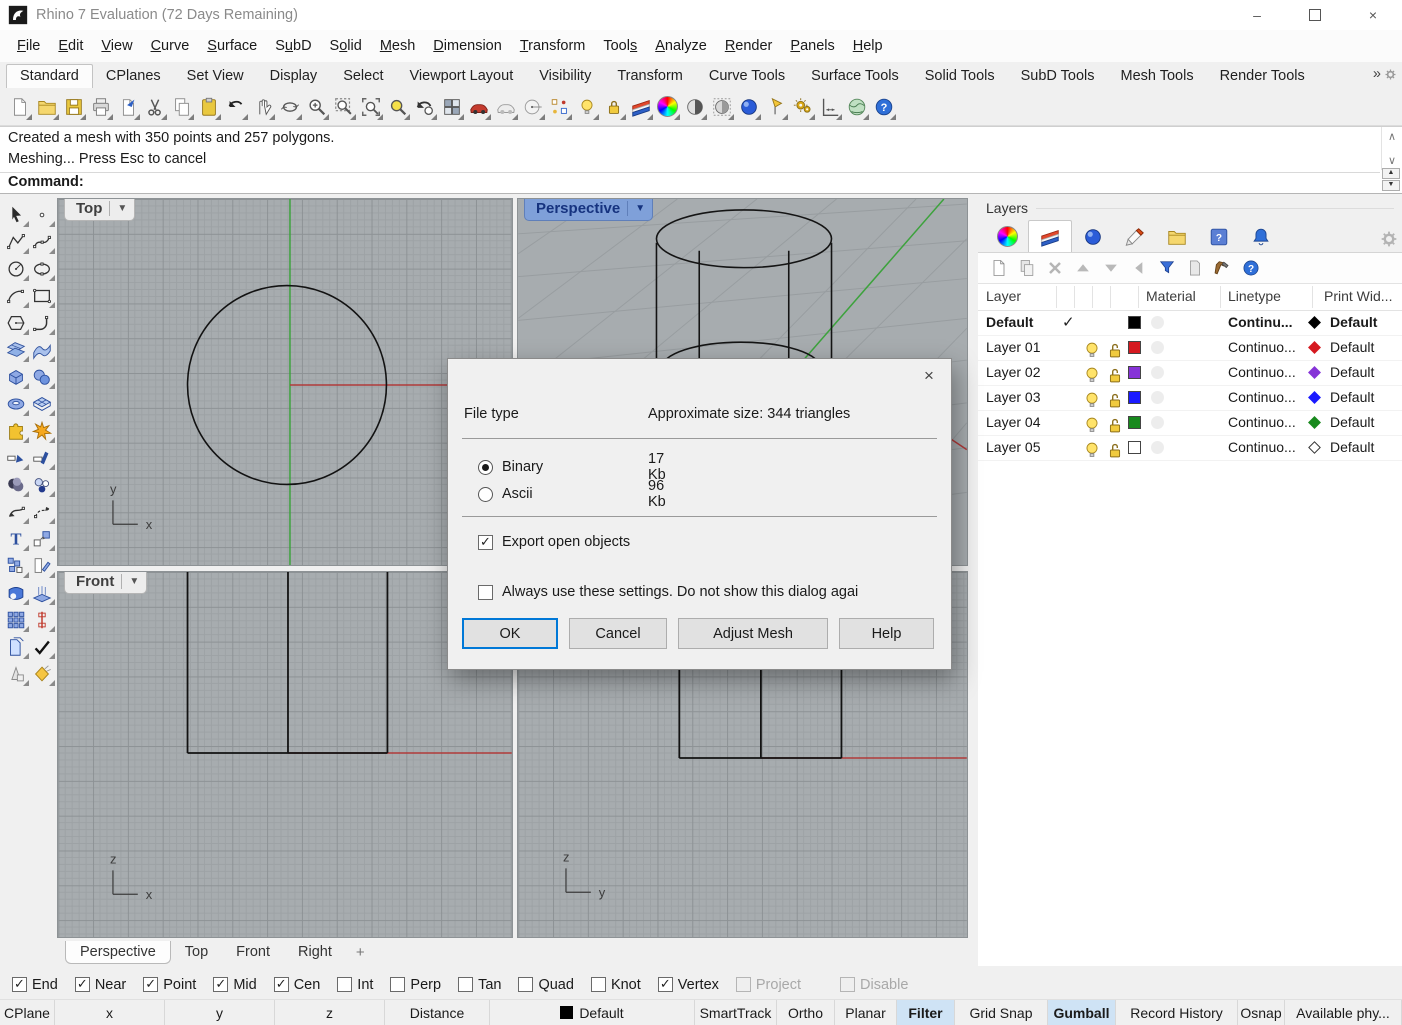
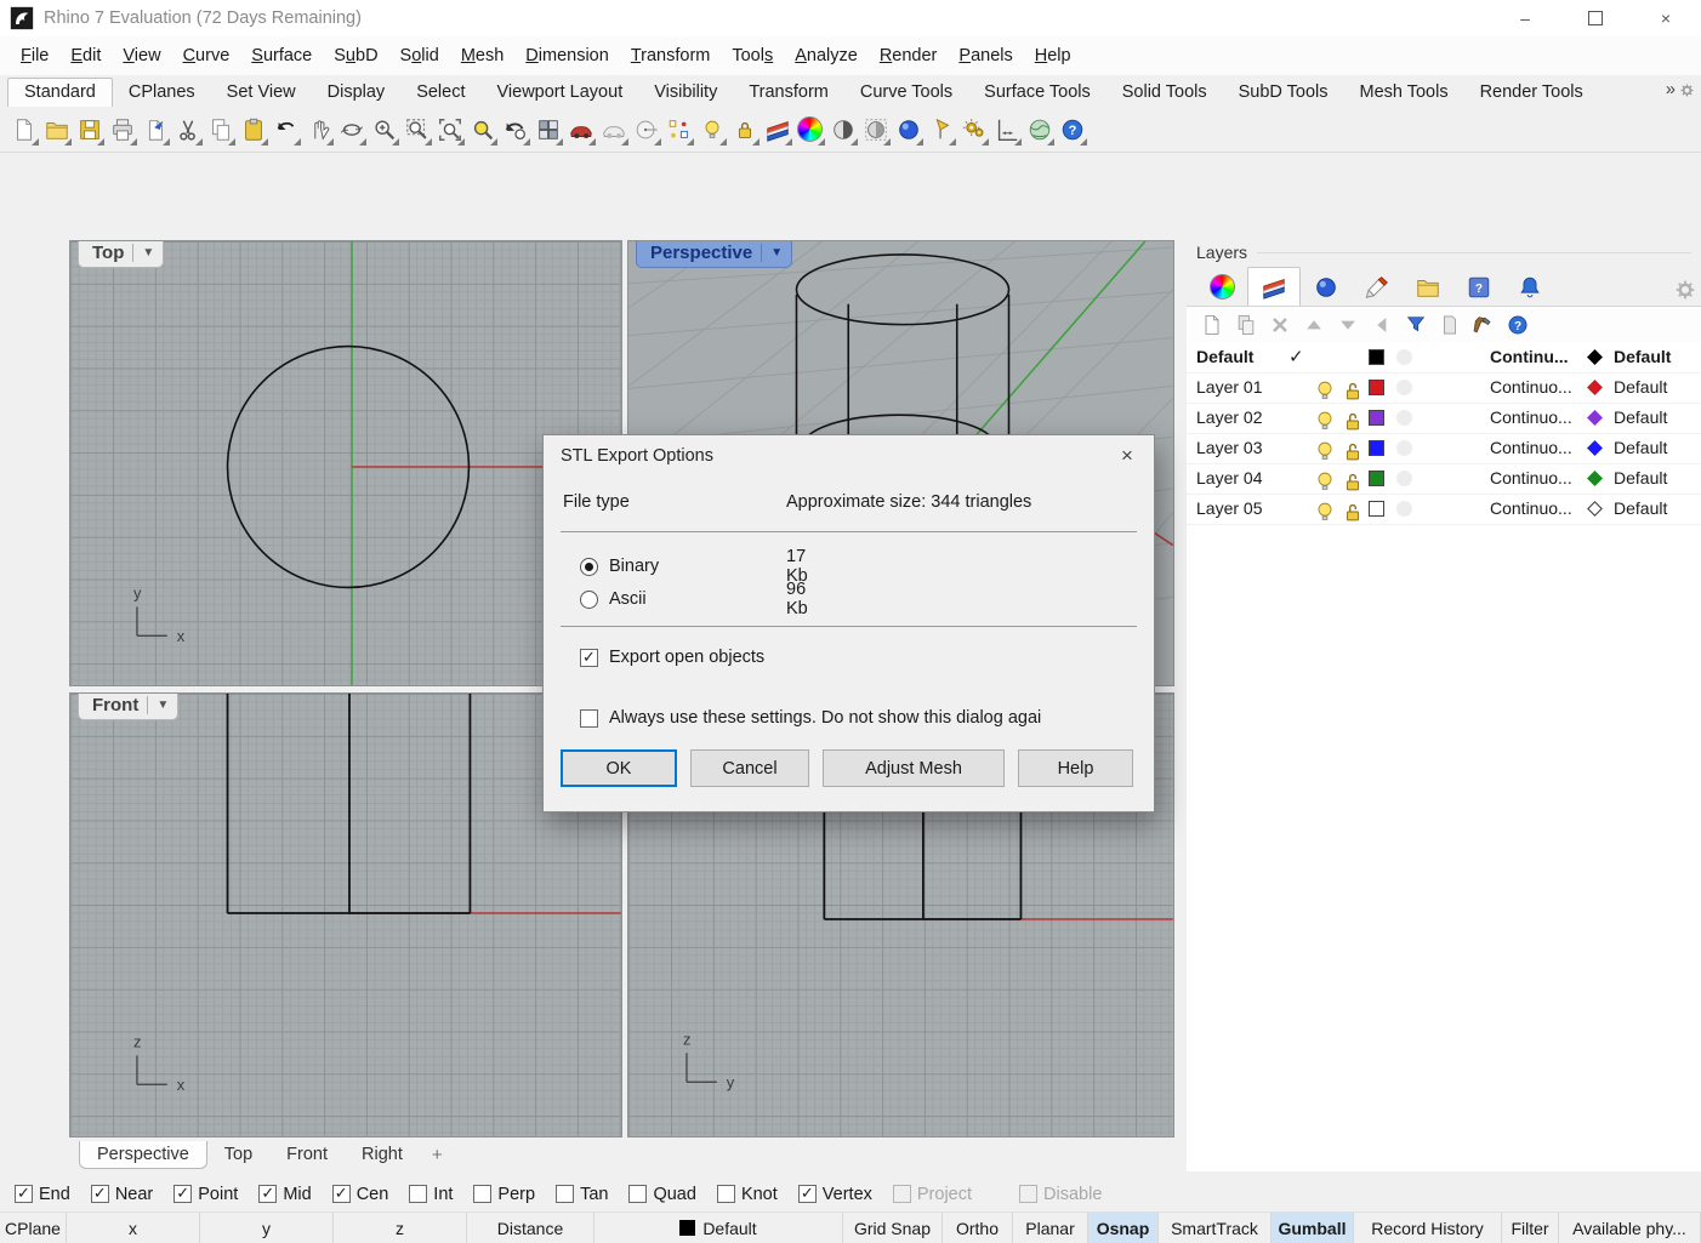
  Rhino 7 Evaluation (72 Days Remaining)
  –
  ×
  File
  Edit
  View
  Curve
  Surface
  SubD
  Solid
  Mesh
  Dimension
  Transform
  Tools
  Analyze
  Render
  Panels
  Help
  Standard
  CPlanes
  Set View
  Display
  Select
  Viewport Layout
  Visibility
  Transform
  Curve Tools
  Surface Tools
  Solid Tools
  SubD Tools
  Mesh Tools
  Render Tools
  »
  ?
- Created a mesh with 350 points and 257 polygons.
- Meshing... Press Esc to cancel
- ∧
- ∨
- Command:
- T
  y
  x
  Top
  ▼
  Perspective
  ▼
  z
  x
  Front
  ▼
  z
  y
  Perspective
  Top
  Front
  Right
  +
  Layers
  ?
  ?
- Layer
- Material
- Linetype
- Print Wid...
  Default
  ✓
  Continu...
  Default
  Layer 01
  Continuo...
  Default
  Layer 02
  Continuo...
  Default
  Layer 03
  Continuo...
  Default
  Layer 04
  Continuo...
  Default
  Layer 05
  Continuo...
  Default
+ STL Export Options
  ×
  File type
  Approximate size: 344 triangles
  Binary
  17 Kb
  Ascii
  96 Kb
  Export open objects
  Always use these settings. Do not show this dialog agai
  OK
  Cancel
  Adjust Mesh
  Help
  End
  Near
  Point
  Mid
  Cen
  Int
  Perp
  Tan
  Quad
  Knot
  Vertex
  Project
  Disable
  CPlane
  x
  y
  z
  Distance
  Default
- SmartTrack
+ Grid Snap
  Ortho
  Planar
- Filter
+ Osnap
- Grid Snap
+ SmartTrack
  Gumball
  Record History
- Osnap
+ Filter
  Available phy...
